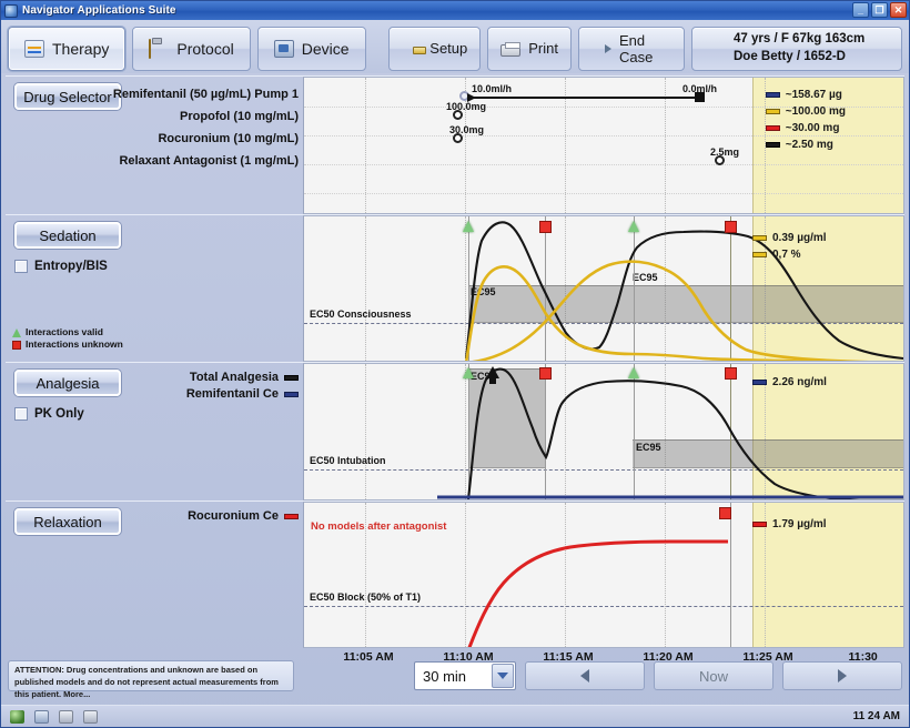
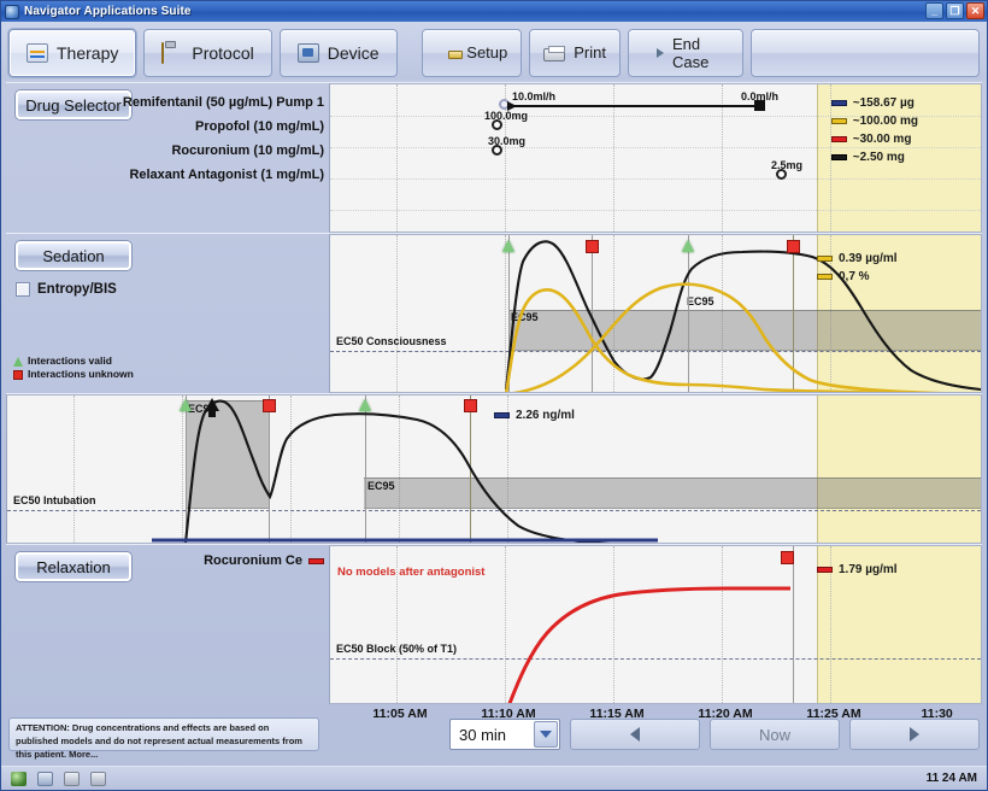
  Navigator Applications Suite
  _
  ❐
  ✕
  Therapy
  Protocol
  Device
  Setup
  Print
  End Case
- 47 yrs / F 67kg 163cm
- Doe Betty / 1652-D
  Drug Selector
  Remifentanil (50 µg/mL) Pump 1
  Propofol (10 mg/mL)
  Rocuronium (10 mg/mL)
  Relaxant Antagonist (1 mg/mL)
  10.0ml/h
  0.0ml/h
  100.0mg
  30.0mg
  2.5mg
  ~158.67 µg
  ~100.00 mg
  ~30.00 mg
  ~2.50 mg
  Sedation
  Entropy/BIS
  Interactions valid
  Interactions unknown
  EC95
  EC50 Consciousness
  0.39 µg/ml
  0,7 %
- Analgesia
- PK Only
- Total Analgesia
- Remifentanil Ce
  EC95
  EC50 Intubation
  2.26 ng/ml
  Relaxation
  Rocuronium Ce
  No models after antagonist
  EC50 Block (50% of T1)
  1.79 µg/ml
  11:05 AM
  11:10 AM
  11:15 AM
  11:20 AM
  11:25 AM
  11:30
- ATTENTION: Drug concentrations and unknown are based on published models and do not represent actual measurements from this patient. More...
+ ATTENTION: Drug concentrations and effects are based on published models and do not represent actual measurements from this patient. More...
  30 min
  Now
  11 24 AM
